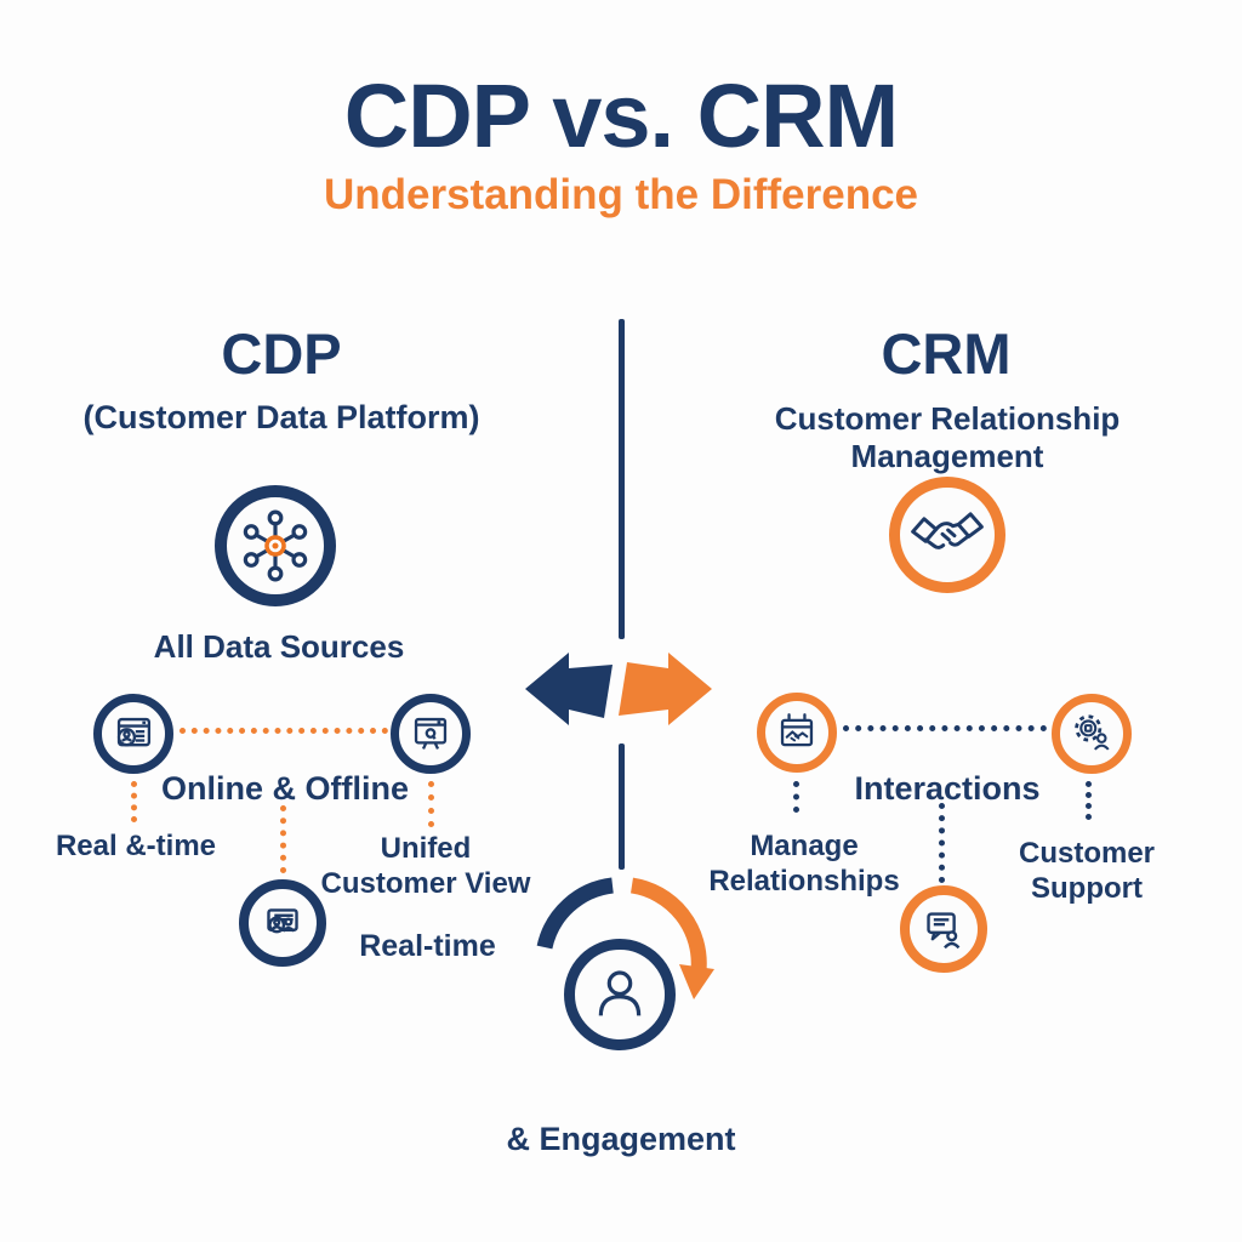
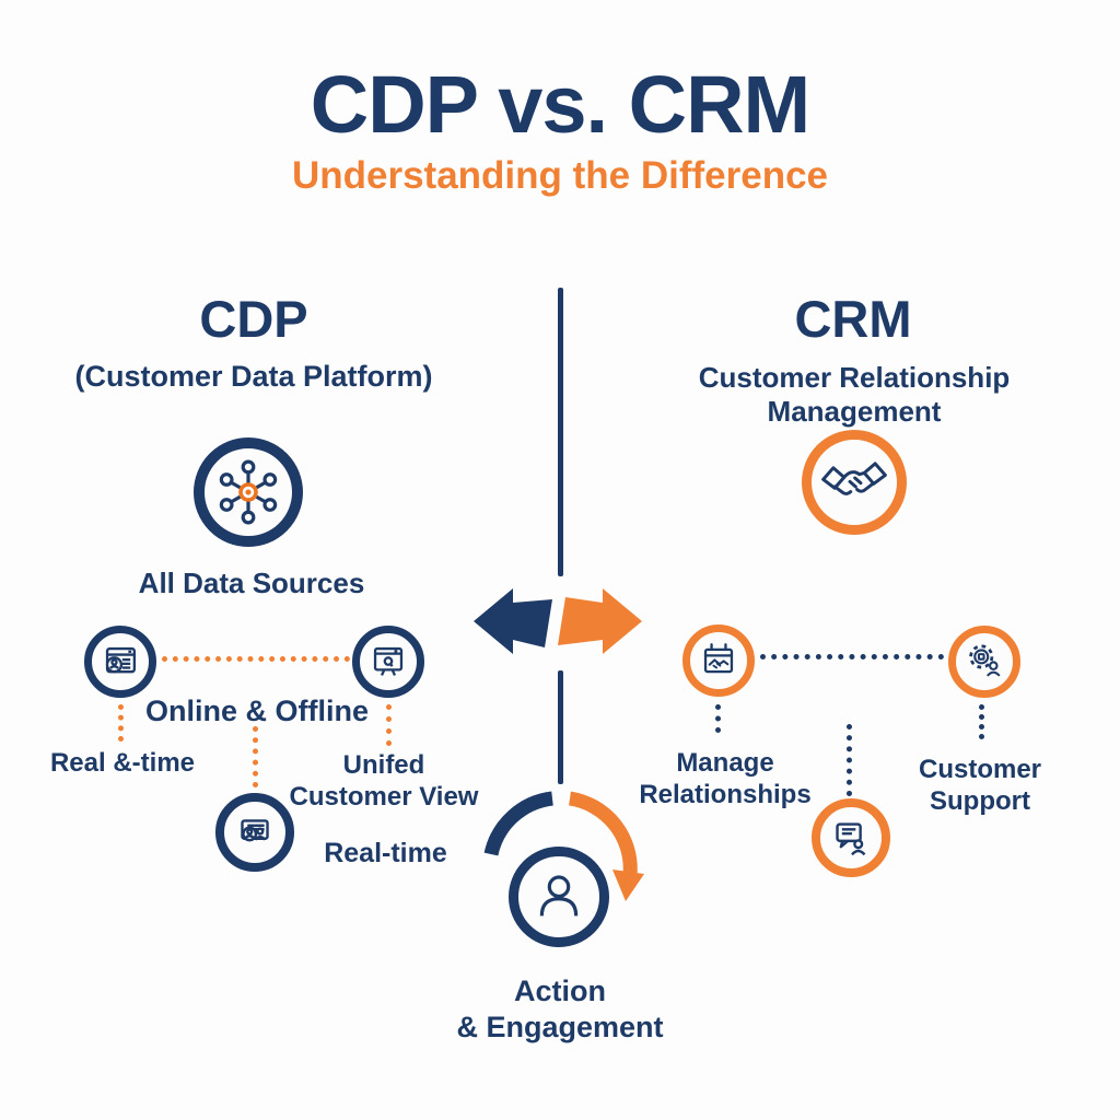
  CDP vs. CRM
  Understanding the Difference
  CDP
  (Customer Data Platform)
  CRM
  Customer Relationship Management
  All Data Sources
  Online & Offline
  Real &-time
  Unifed Customer View
  Real-time
- Interactions
  Manage Relationships
  Customer Support
+ Action
  & Engagement
